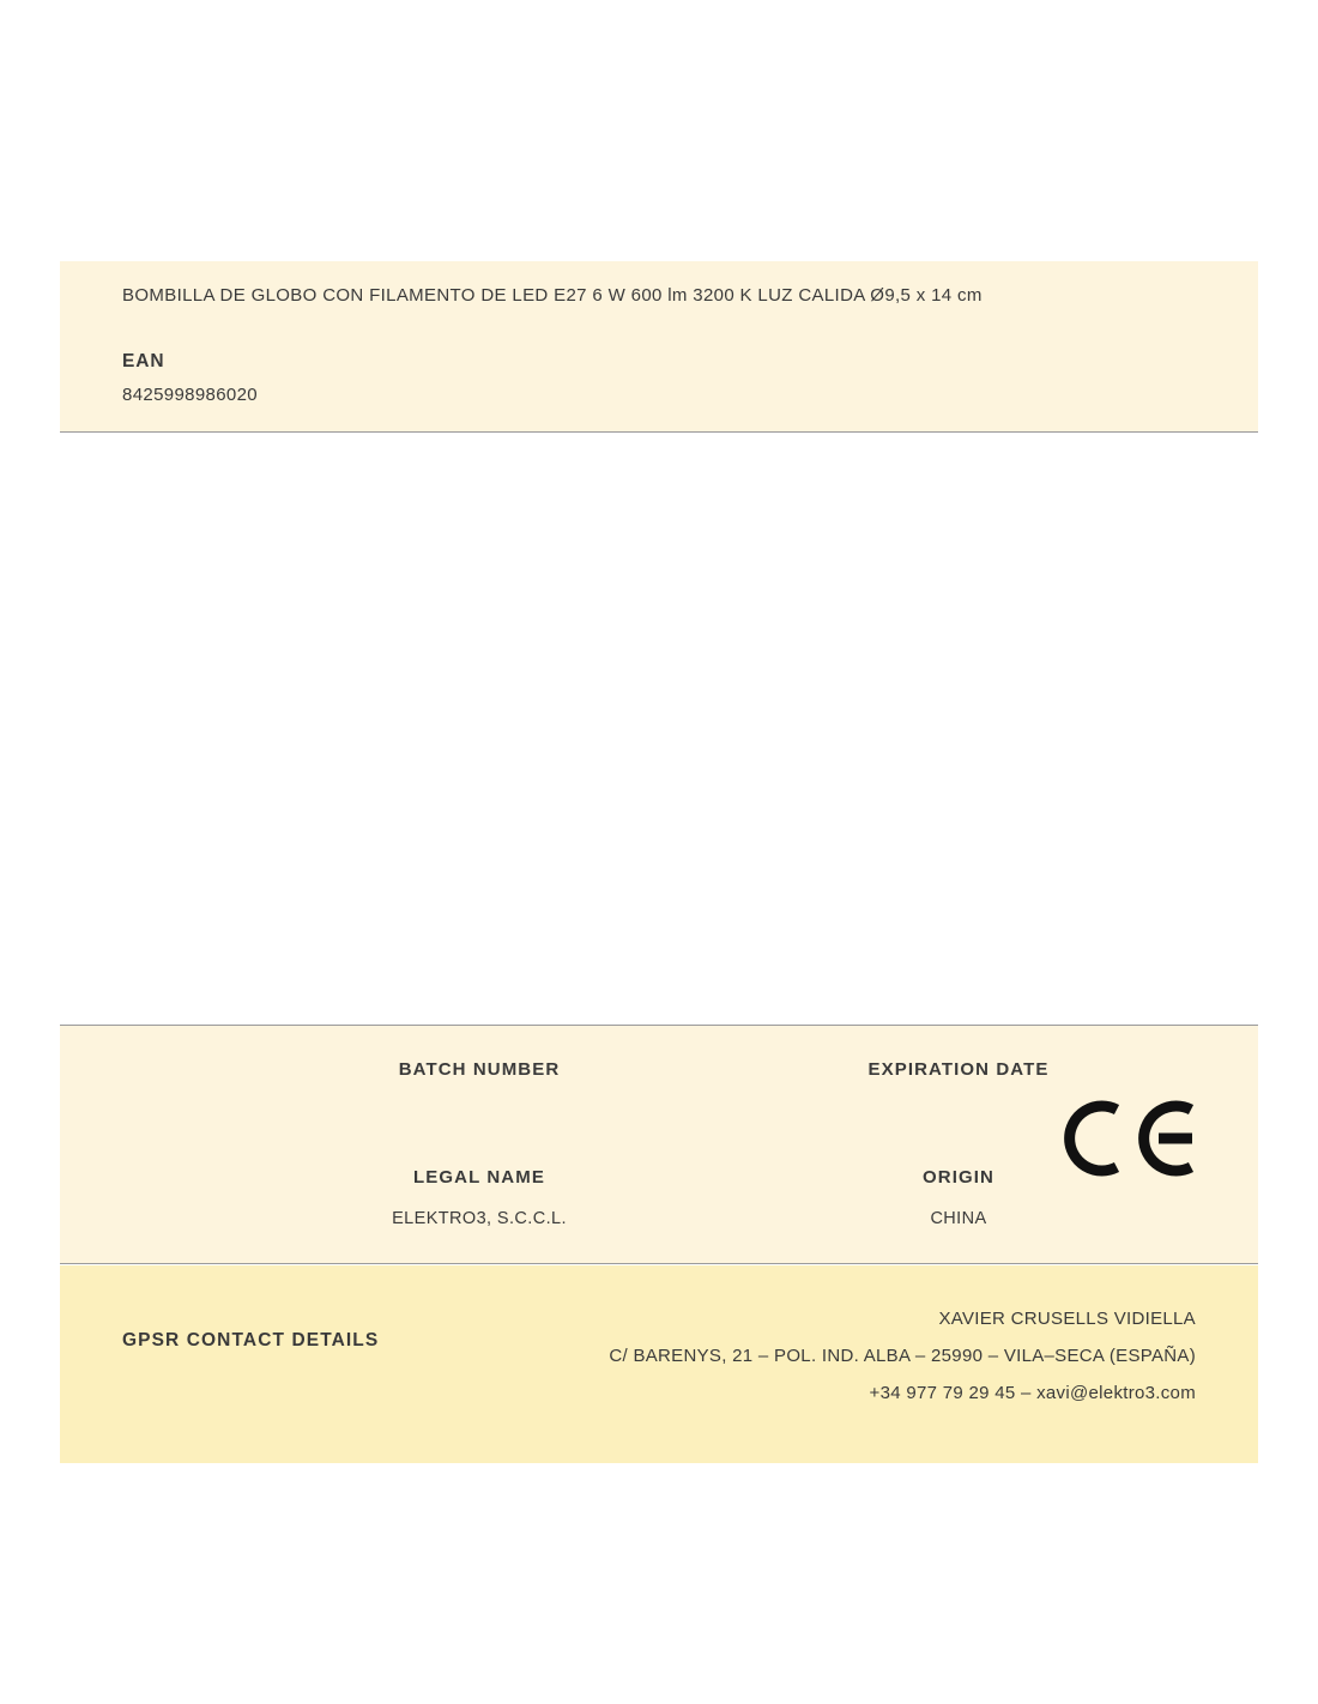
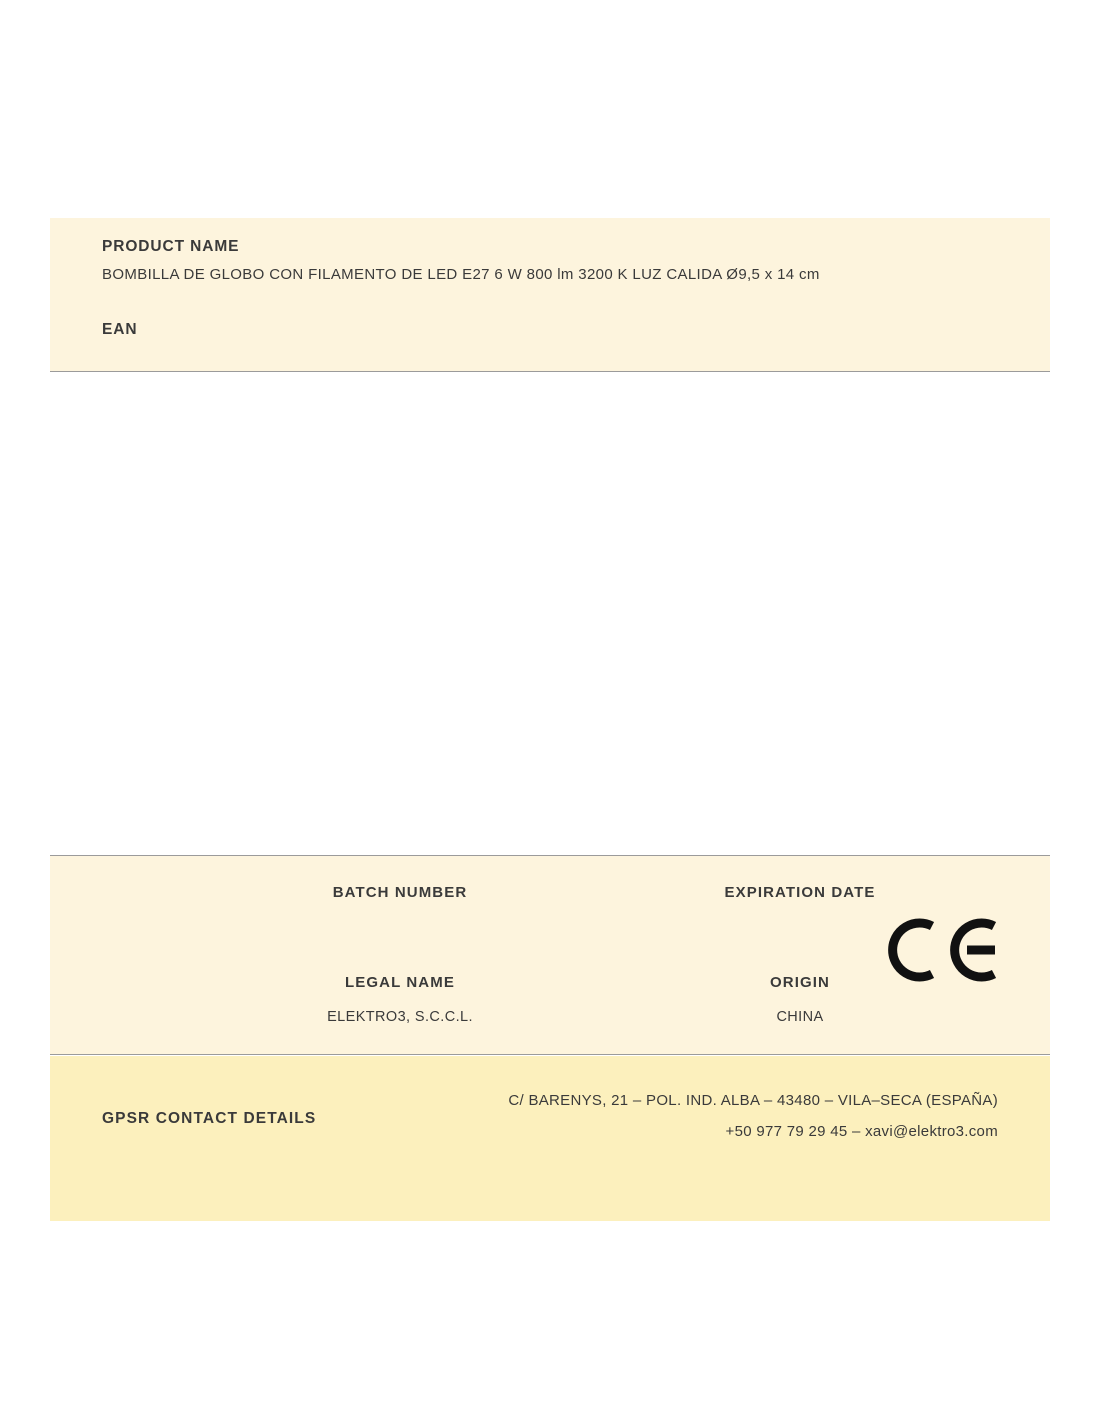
+ PRODUCT NAME
- BOMBILLA DE GLOBO CON FILAMENTO DE LED E27 6 W 600 lm 3200 K LUZ CALIDA Ø9,5 x 14 cm
+ BOMBILLA DE GLOBO CON FILAMENTO DE LED E27 6 W 800 lm 3200 K LUZ CALIDA Ø9,5 x 14 cm
  EAN
- 8425998986020
  BATCH NUMBER
  EXPIRATION DATE
  LEGAL NAME
  ELEKTRO3, S.C.C.L.
  ORIGIN
  CHINA
  GPSR CONTACT DETAILS
- XAVIER CRUSELLS VIDIELLA
- C/ BARENYS, 21 – POL. IND. ALBA – 25990 – VILA–SECA (ESPAÑA)
+ C/ BARENYS, 21 – POL. IND. ALBA – 43480 – VILA–SECA (ESPAÑA)
- +34 977 79 29 45 – xavi@elektro3.com
+ +50 977 79 29 45 – xavi@elektro3.com
